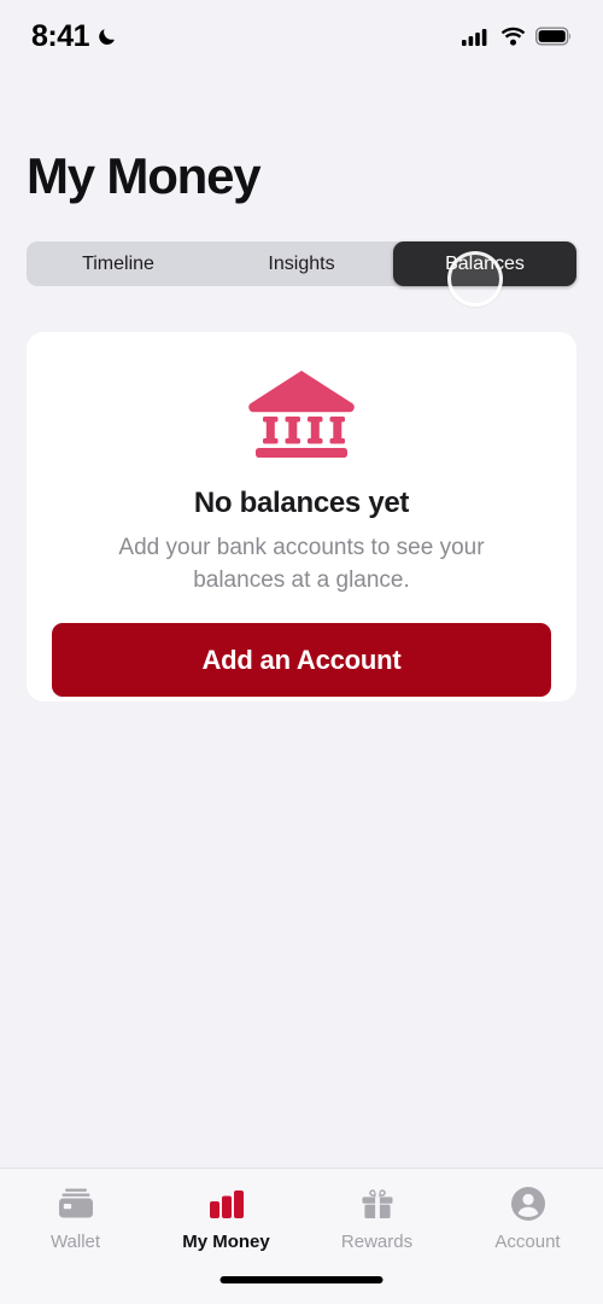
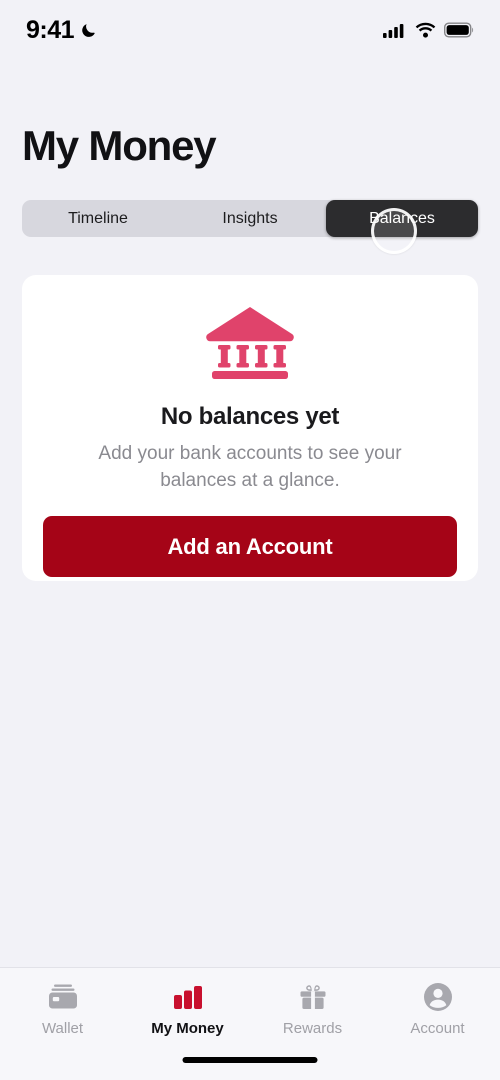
- 8:41
+ 9:41
  My Money
  Timeline
  Insights
  Balances
  No balances yet
  Add your bank accounts to see your balances at a glance.
  Add an Account
  Wallet
  My Money
  Rewards
  Account
